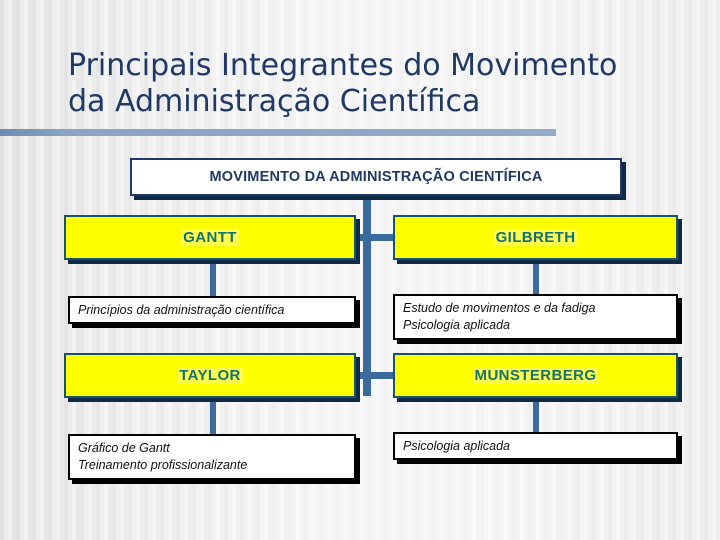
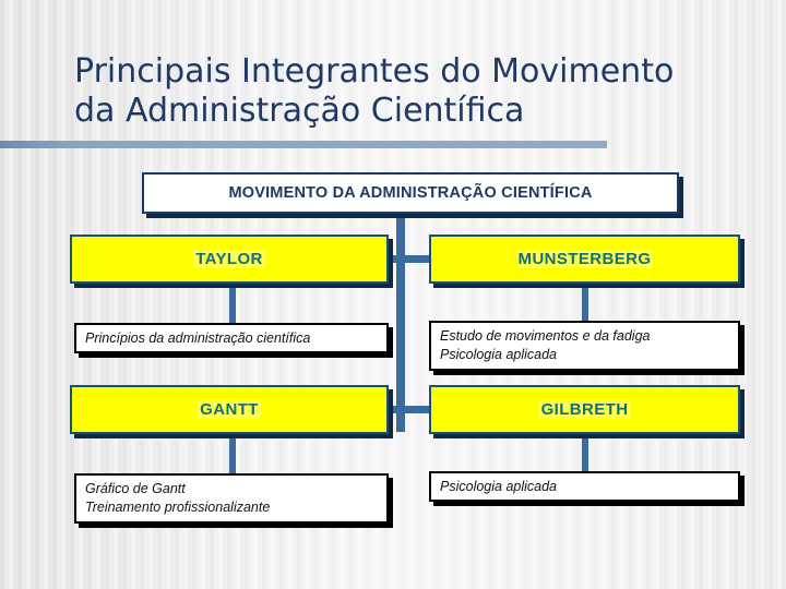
  Principais Integrantes do Movimento
  da Administração Científica
  MOVIMENTO DA ADMINISTRAÇÃO CIENTÍFICA
- GANTT
+ TAYLOR
  Princípios da administração científica
- GILBRETH
+ MUNSTERBERG
  Estudo de movimentos e da fadiga
  Psicologia aplicada
- TAYLOR
+ GANTT
  Gráfico de Gantt
  Treinamento profissionalizante
- MUNSTERBERG
+ GILBRETH
  Psicologia aplicada
